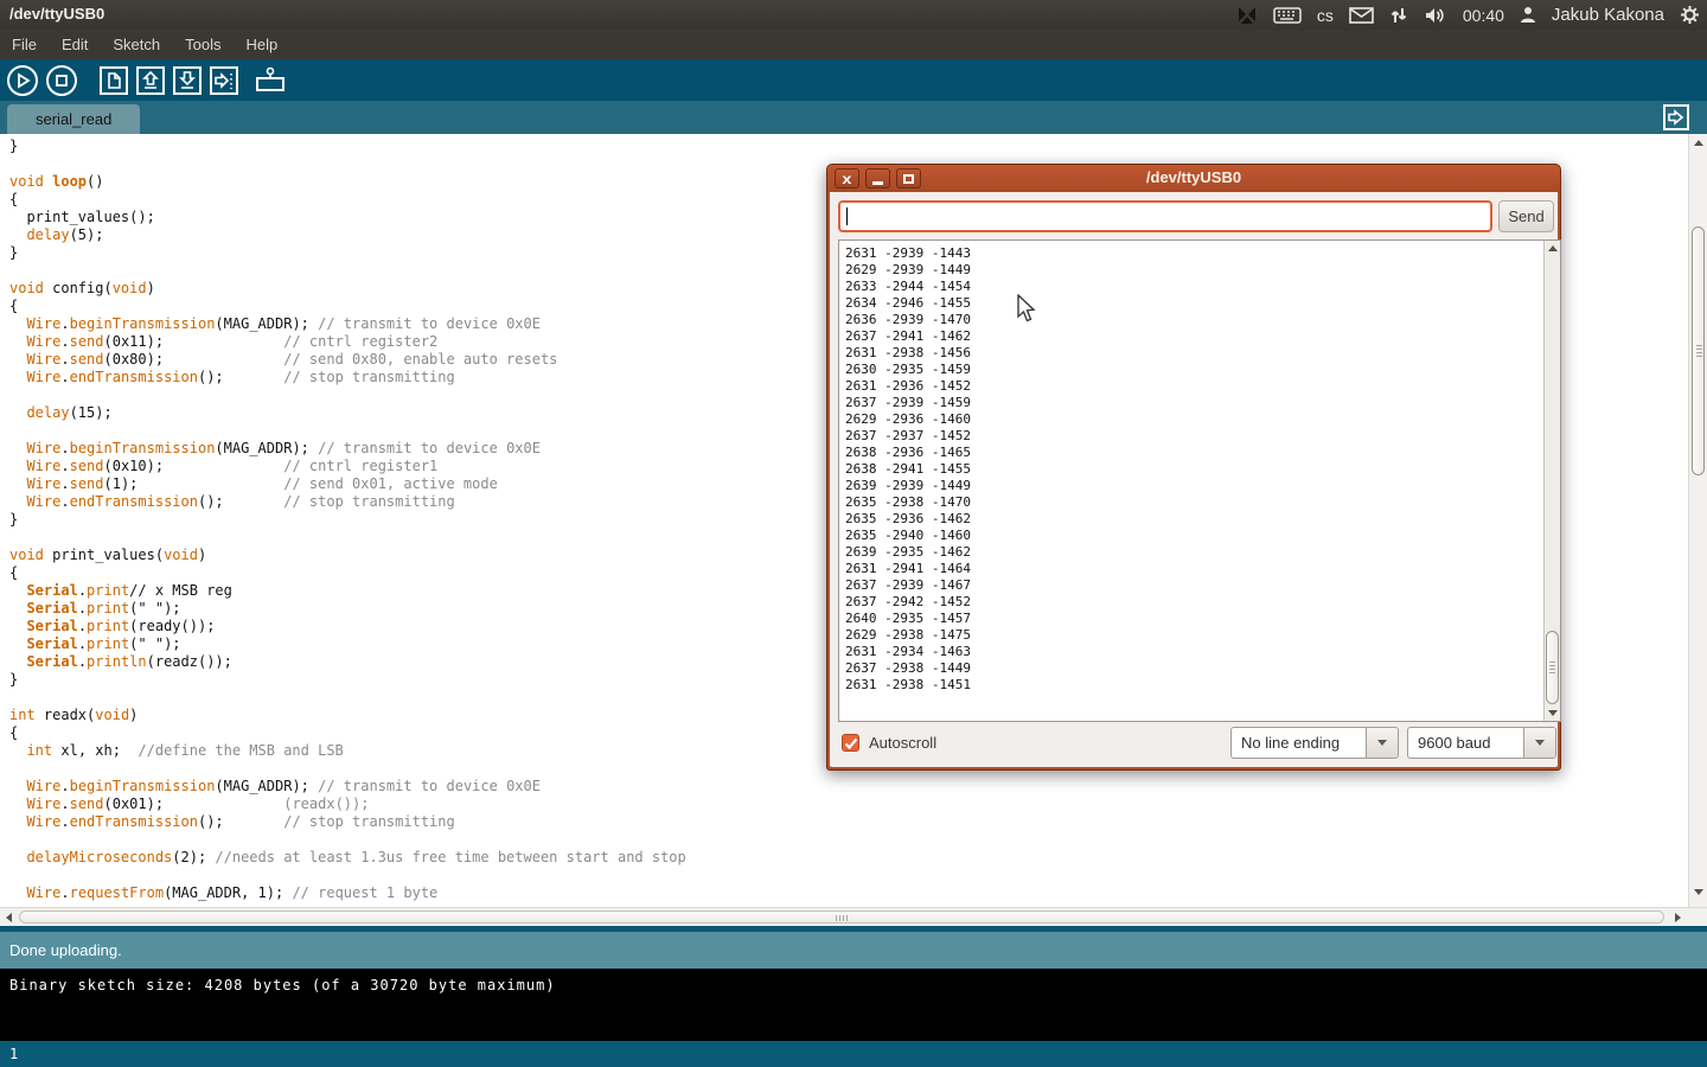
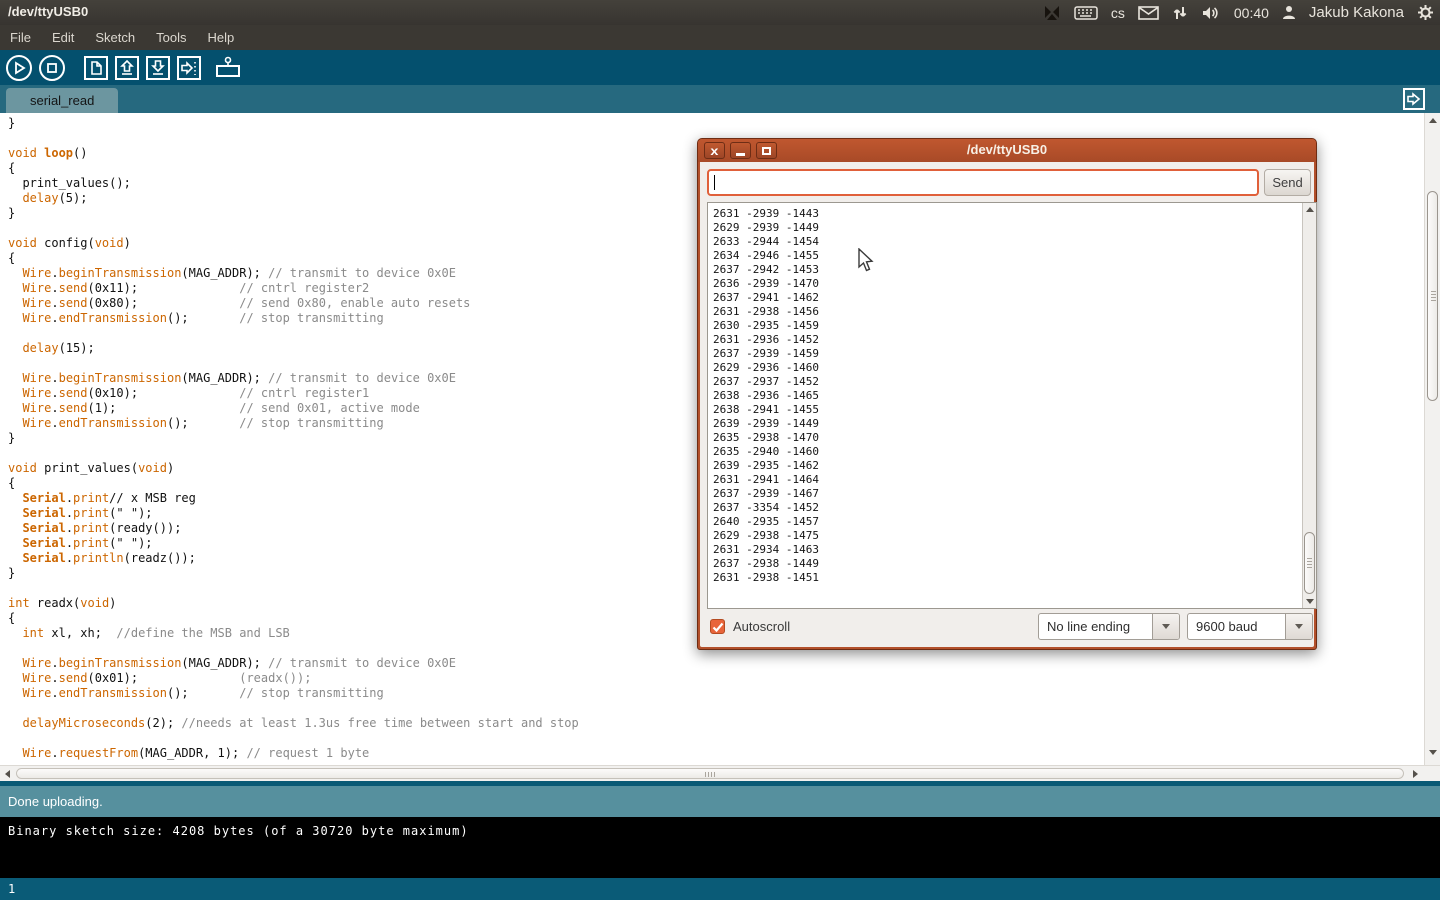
  /dev/ttyUSB0
  cs
  00:40
  Jakub Kakona
  File
  Edit
  Sketch
  Tools
  Help
  serial_read
  }
  void loop()
  {
  print_values();
  delay(5);
  }
  void config(void)
  {
  Wire.beginTransmission(MAG_ADDR); // transmit to device 0x0E
  Wire.send(0x11); // cntrl register2
  Wire.send(0x80); // send 0x80, enable auto resets
  Wire.endTransmission(); // stop transmitting
  delay(15);
  Wire.beginTransmission(MAG_ADDR); // transmit to device 0x0E
  Wire.send(0x10); // cntrl register1
  Wire.send(1); // send 0x01, active mode
  Wire.endTransmission(); // stop transmitting
  }
  void print_values(void)
  {
  Serial.print// x MSB reg
  Serial.print(" ");
  Serial.print(ready());
  Serial.print(" ");
  Serial.println(readz());
  }
  int readx(void)
  {
  int xl, xh; //define the MSB and LSB
  Wire.beginTransmission(MAG_ADDR); // transmit to device 0x0E
  Wire.send(0x01); (readx());
  Wire.endTransmission(); // stop transmitting
  delayMicroseconds(2); //needs at least 1.3us free time between start and stop
  Wire.requestFrom(MAG_ADDR, 1); // request 1 byte
  Done uploading.
  Binary sketch size: 4208 bytes (of a 30720 byte maximum)
  1
  x
  /dev/ttyUSB0
  Send
  2631 -2939 -1443
  2629 -2939 -1449
  2633 -2944 -1454
  2634 -2946 -1455
+ 2637 -2942 -1453
  2636 -2939 -1470
  2637 -2941 -1462
  2631 -2938 -1456
  2630 -2935 -1459
  2631 -2936 -1452
  2637 -2939 -1459
  2629 -2936 -1460
  2637 -2937 -1452
  2638 -2936 -1465
  2638 -2941 -1455
  2639 -2939 -1449
  2635 -2938 -1470
- 2635 -2936 -1462
  2635 -2940 -1460
  2639 -2935 -1462
  2631 -2941 -1464
  2637 -2939 -1467
- 2637 -2942 -1452
+ 2637 -3354 -1452
  2640 -2935 -1457
  2629 -2938 -1475
  2631 -2934 -1463
  2637 -2938 -1449
  2631 -2938 -1451
  Autoscroll
  No line ending
  9600 baud
